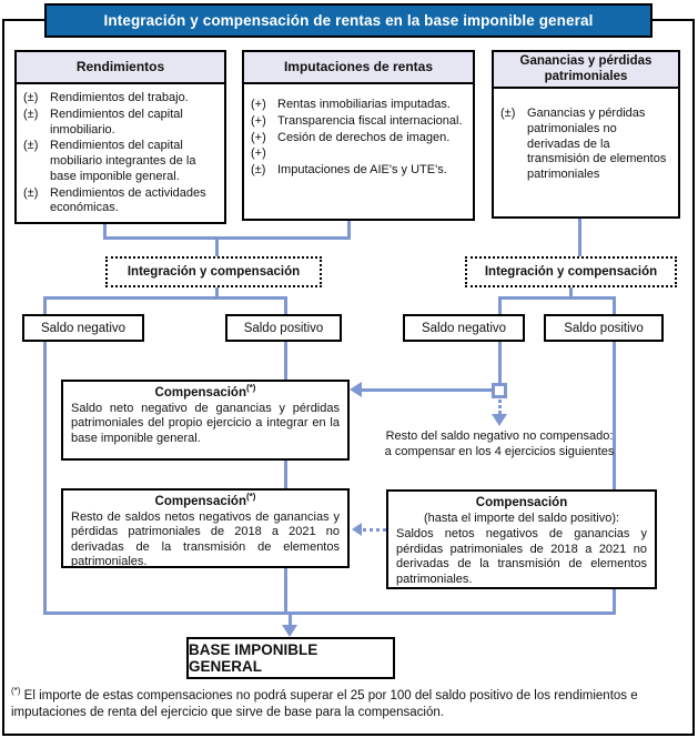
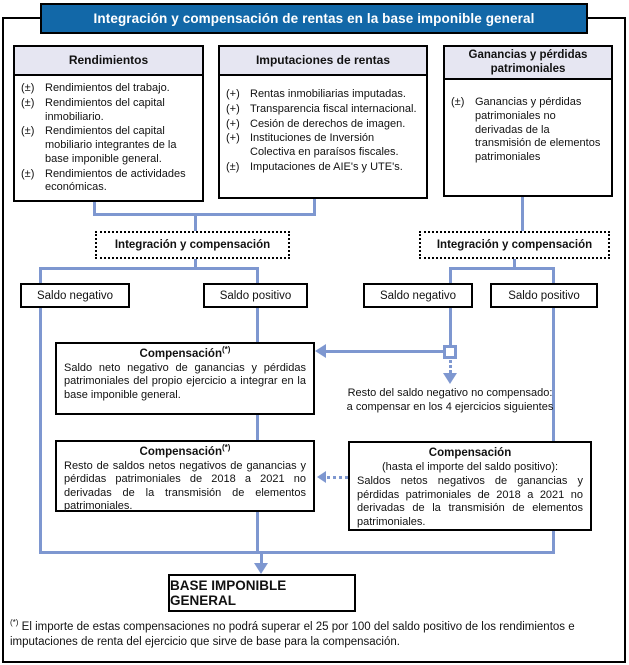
  Integración y compensación de rentas en la base imponible general
  Rendimientos
  (±)
  Rendimientos del trabajo.
  (±)
  Rendimientos del capital inmobiliario.
  (±)
  Rendimientos del capital mobiliario integrantes de la base imponible general.
  (±)
  Rendimientos de actividades económicas.
  Imputaciones de rentas
  (+)
  Rentas inmobiliarias imputadas.
  (+)
  Transparencia fiscal internacional.
  (+)
  Cesión de derechos de imagen.
  (+)
+ Instituciones de Inversión Colectiva en paraísos fiscales.
  (±)
  Imputaciones de AIE's y UTE's.
  Ganancias y pérdidas patrimoniales
  (±)
  Ganancias y pérdidas patrimoniales no derivadas de la transmisión de elementos patrimoniales
  Integración y compensación
  Integración y compensación
  Saldo negativo
  Saldo positivo
  Saldo negativo
  Saldo positivo
  Resto del saldo negativo no compensado: a compensar en los 4 ejercicios siguientes
  Compensación(*)
  Saldo neto negativo de ganancias y pérdidas patrimoniales del propio ejercicio a integrar en la base imponible general.
  Compensación(*)
  Resto de saldos netos negativos de ganancias y pérdidas patrimoniales de 2018 a 2021 no derivadas de la transmisión de elementos patrimoniales.
  Compensación
  (hasta el importe del saldo positivo):
  Saldos netos negativos de ganancias y pérdidas patrimoniales de 2018 a 2021 no derivadas de la transmisión de elementos patrimoniales.
  BASE IMPONIBLE GENERAL
  (*) El importe de estas compensaciones no podrá superar el 25 por 100 del saldo positivo de los rendimientos e imputaciones de renta del ejercicio que sirve de base para la compensación.
